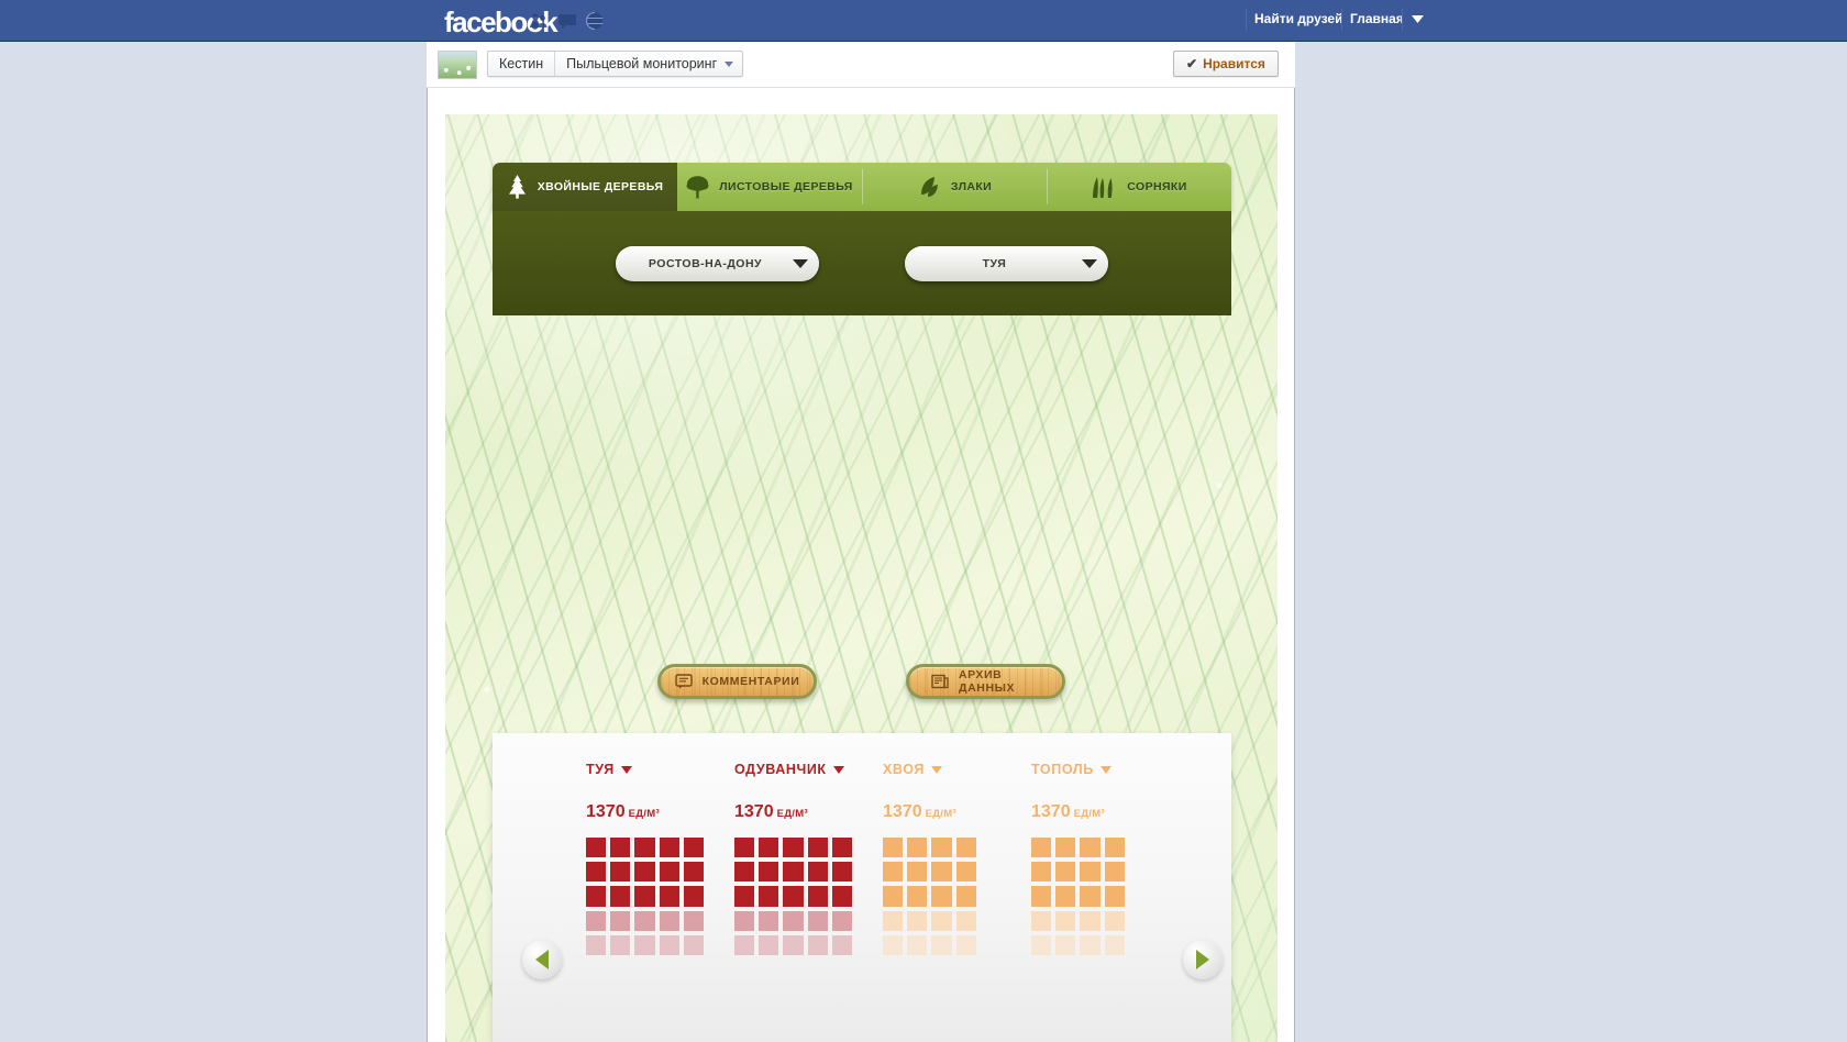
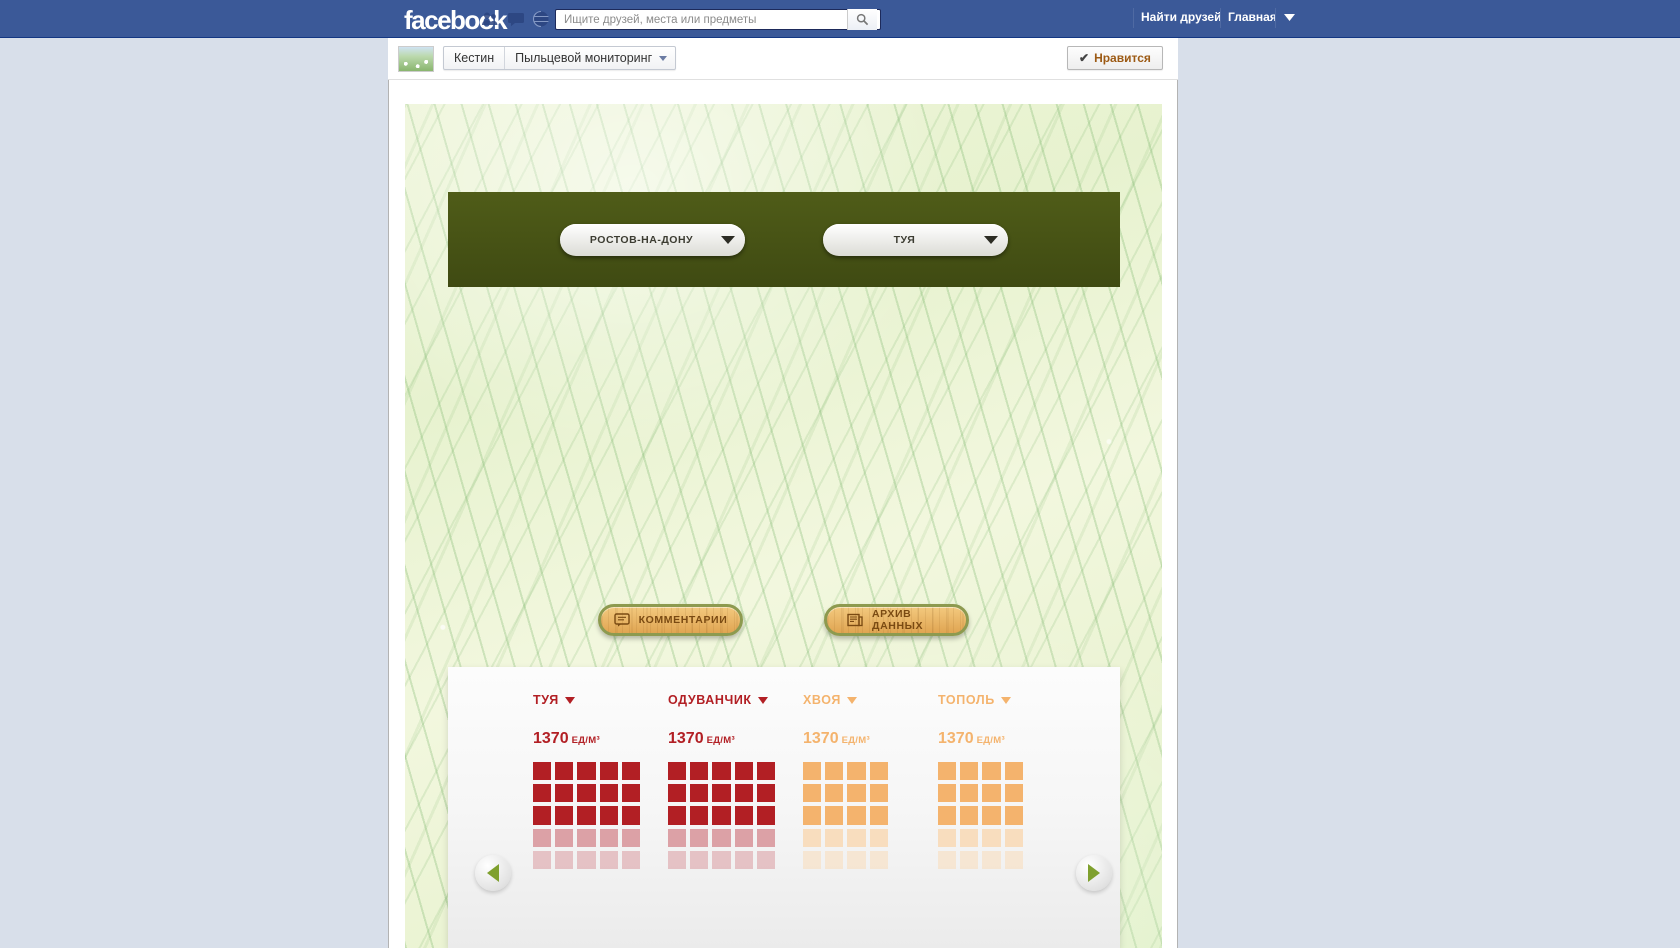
  facebook
+ Ищите друзей, места или предметы
  Найти друзей
  Главная
  Кестин
  Пыльцевой мониторинг
  ✔
  Нравится
- ХВОЙНЫЕ ДЕРЕВЬЯ
- ЛИСТОВЫЕ ДЕРЕВЬЯ
- ЗЛАКИ
- СОРНЯКИ
  РОСТОВ-НА-ДОНУ
  ТУЯ
  КОММЕНТАРИИ
  АРХИВ ДАННЫХ
  ТУЯ
  1370 ЕД/М³
  ОДУВАНЧИК
  1370 ЕД/М³
  ХВОЯ
  1370 ЕД/М³
  ТОПОЛЬ
  1370 ЕД/М³
